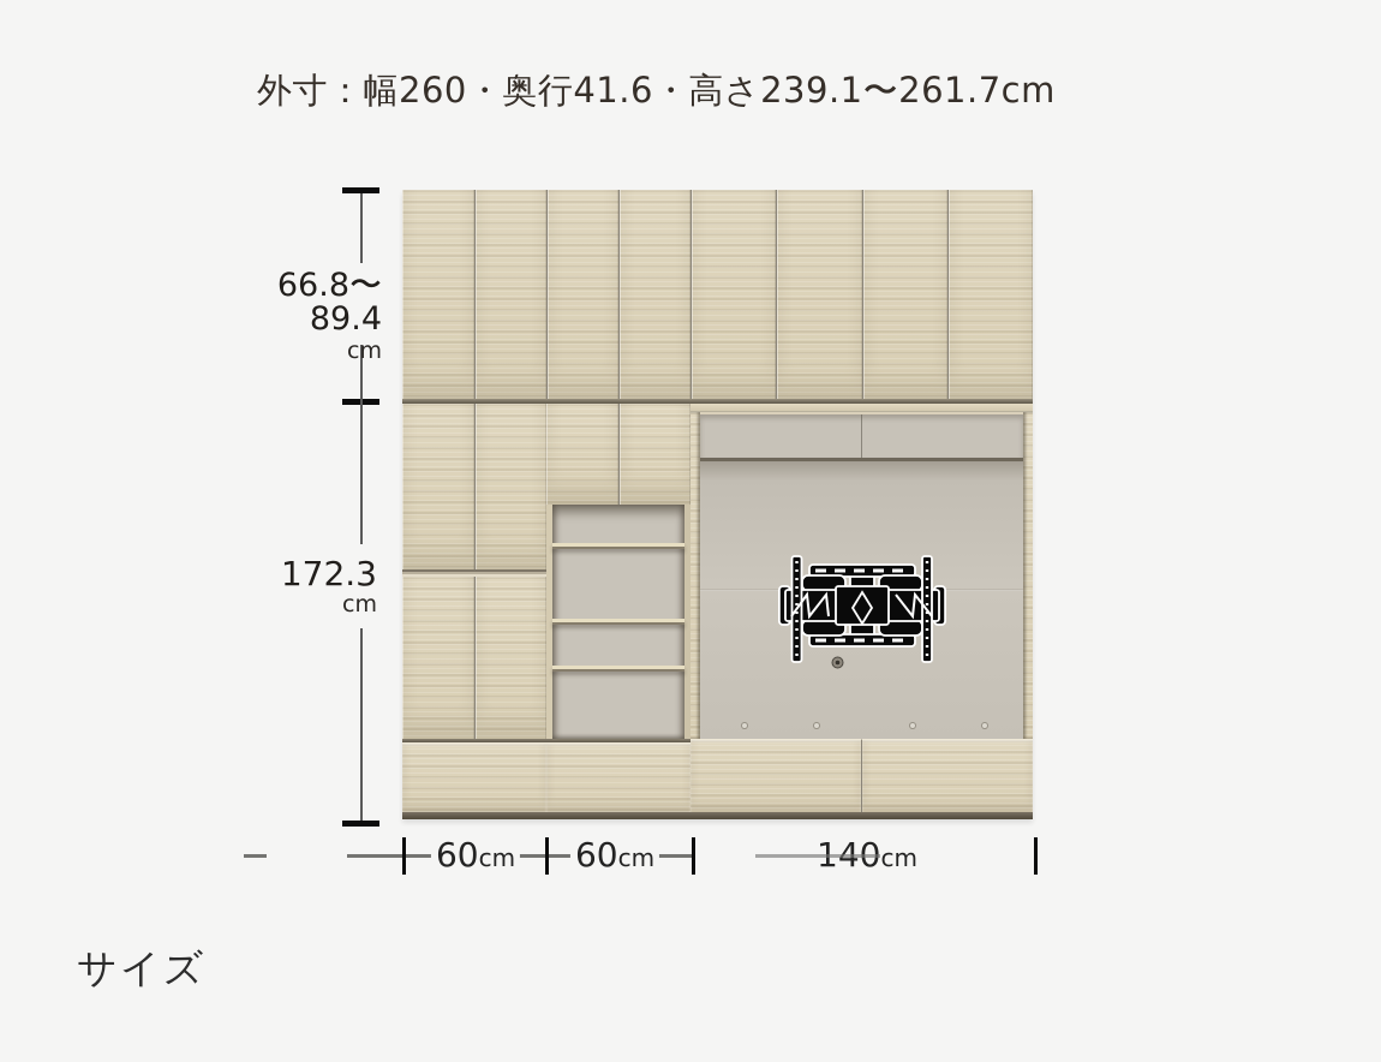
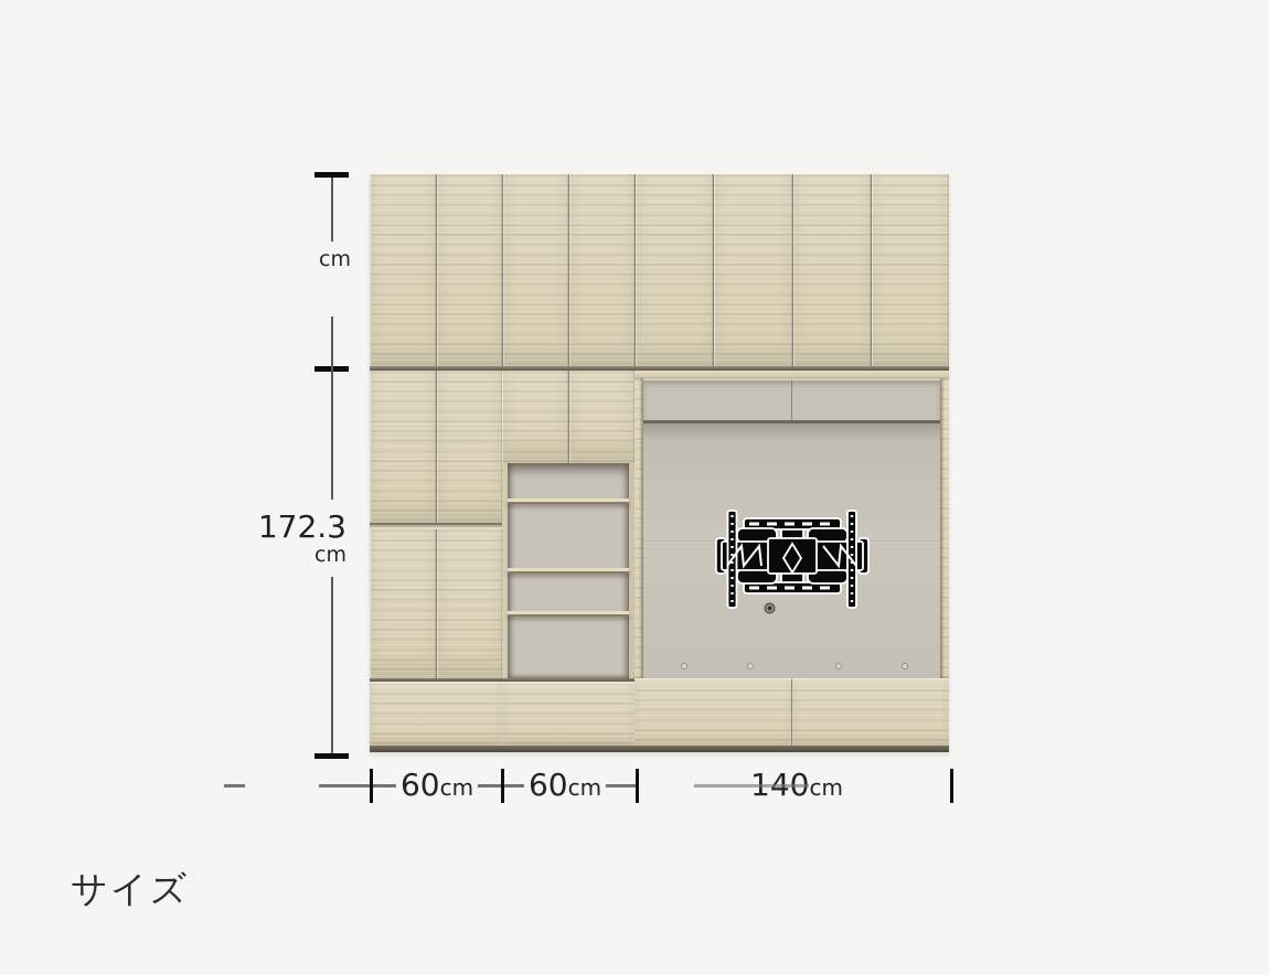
- 外寸：幅260・奥行41.6・高さ239.1〜261.7cm
- 66.8〜89.4
  cm
  172.3
  cm
  60cm
  60cm
  140cm
  サイズ
